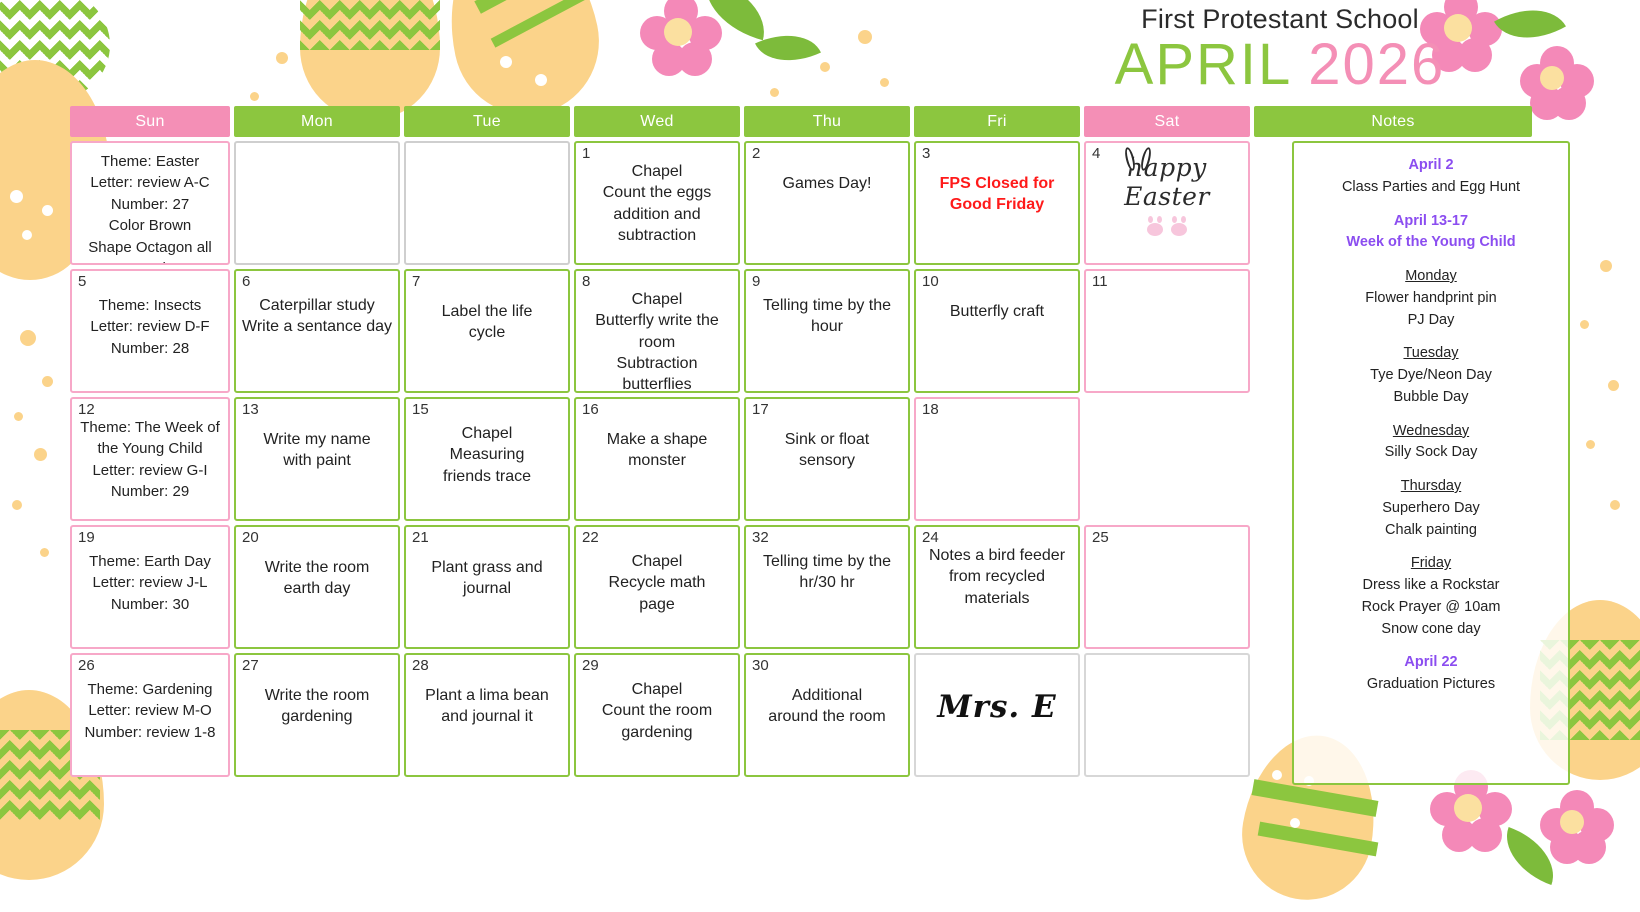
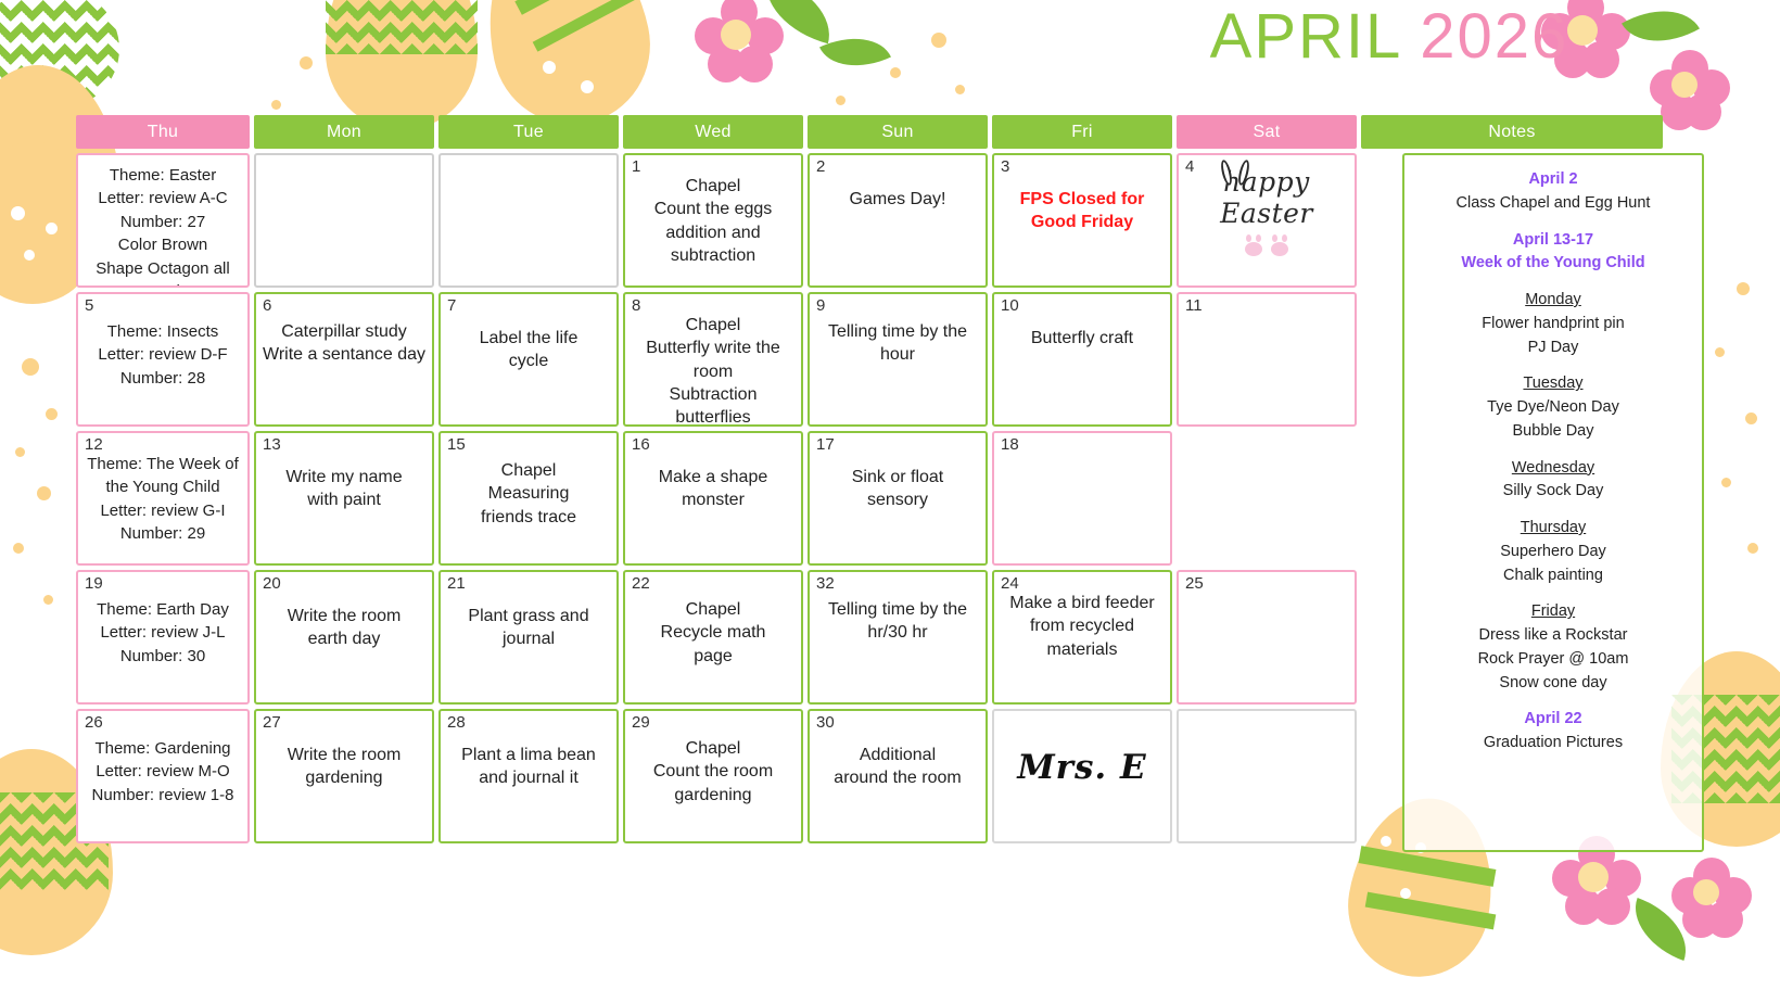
- First Protestant School
  APRIL 2026
- Sun
+ Thu
  Mon
  Tue
  Wed
- Thu
+ Sun
  Fri
  Sat
  Notes
  Theme: Easter
  Letter: review A-C
  Number: 27
  Color Brown
  Shape Octagon all
  1
  Chapel
  Count the eggs
  addition and
  subtraction
  2
  Games Day!
  3
  FPS Closed for
  Good Friday
  4
  happy Easter
  5
  Theme: Insects
  Letter: review D-F
  Number: 28
  6
  Caterpillar study
  Write a sentance day
  7
  Label the life
  cycle
  8
  Chapel
  Butterfly write the room
  Subtraction butterflies
  9
  Telling time by the
  hour
  10
  Butterfly craft
  11
  12
  Theme: The Week of the Young Child
  Letter: review G-I
  Number: 29
  13
  Write my name
  with paint
  15
  Chapel
  Measuring
  friends trace
  16
  Make a shape
  monster
  17
  Sink or float
  sensory
  18
  19
  Theme: Earth Day
  Letter: review J-L
  Number: 30
  20
  Write the room
  earth day
  21
  Plant grass and
  journal
  22
  Chapel
  Recycle math
  page
  32
  Telling time by the
  hr/30 hr
  24
- Notes a bird feeder from recycled materials
+ Make a bird feeder from recycled materials
  25
  26
  Theme: Gardening
  Letter: review M-O
  Number: review 1-8
  27
  Write the room
  gardening
  28
  Plant a lima bean
  and journal it
  29
  Chapel
  Count the room
  gardening
  30
  Additional
  around the room
  Mrs. E
  April 2
- Class Parties and Egg Hunt
+ Class Chapel and Egg Hunt
  April 13-17
  Week of the Young Child
  Monday
  Flower handprint pin
  PJ Day
  Tuesday
  Tye Dye/Neon Day
  Bubble Day
  Wednesday
  Silly Sock Day
  Thursday
  Superhero Day
  Chalk painting
  Friday
  Dress like a Rockstar
  Rock Prayer @ 10am
  Snow cone day
  April 22
  Graduation Pictures
